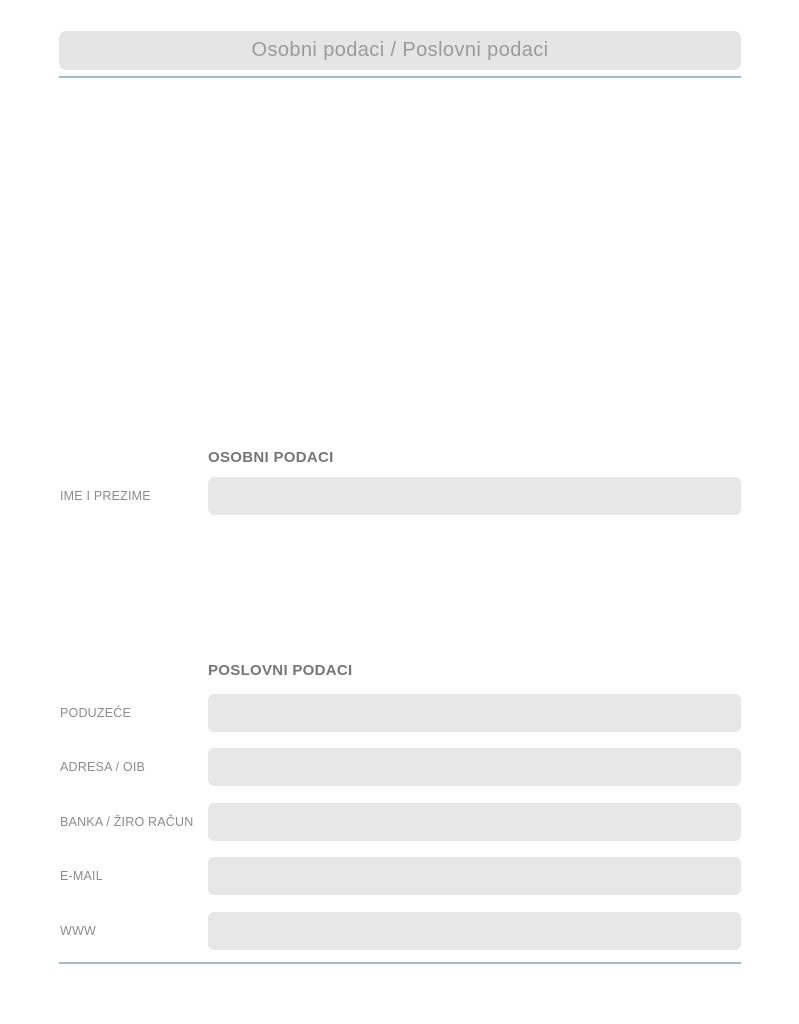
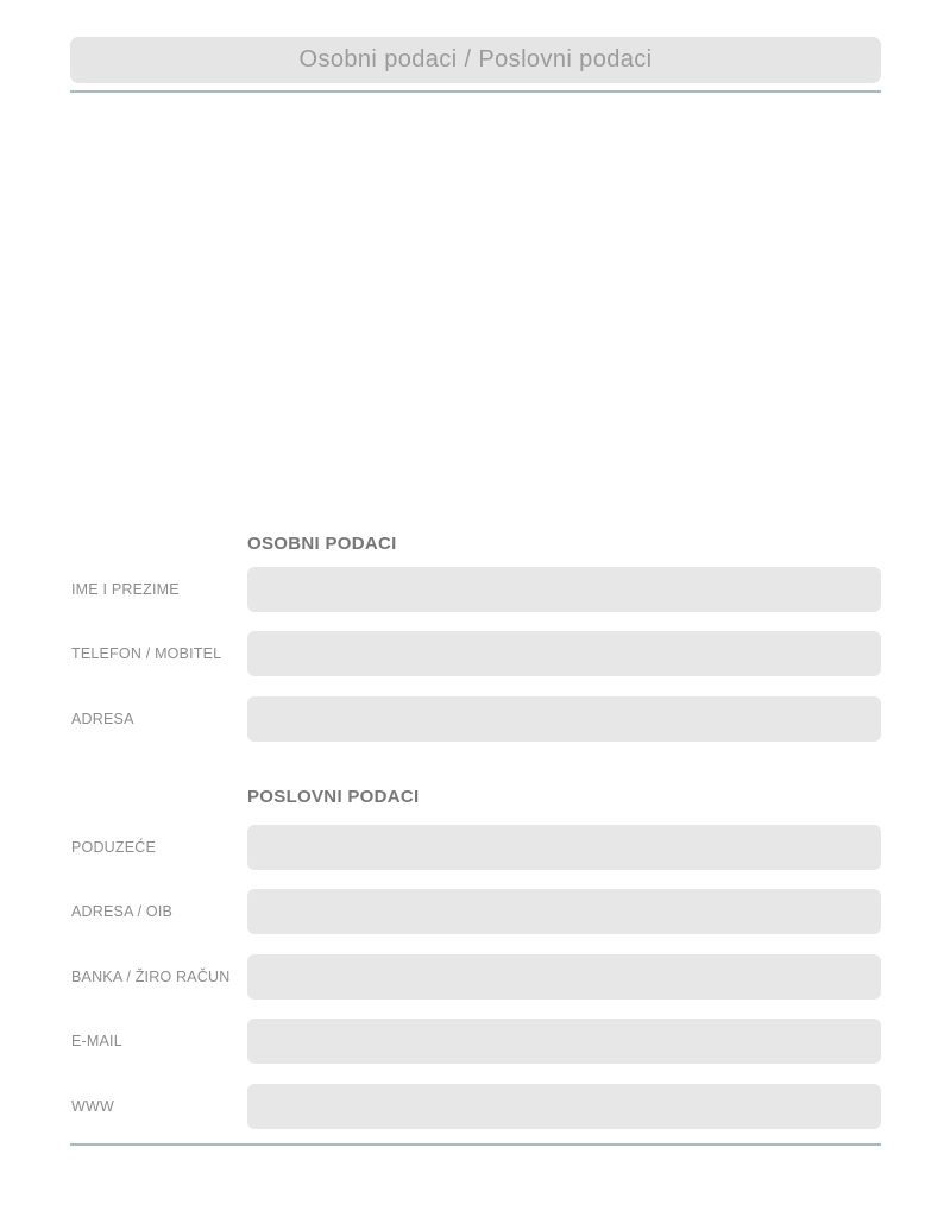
  Osobni podaci / Poslovni podaci
  OSOBNI PODACI
  IME I PREZIME
+ TELEFON / MOBITEL
+ ADRESA
  POSLOVNI PODACI
  PODUZEĆE
  ADRESA / OIB
  BANKA / ŽIRO RAČUN
  E-MAIL
  WWW
